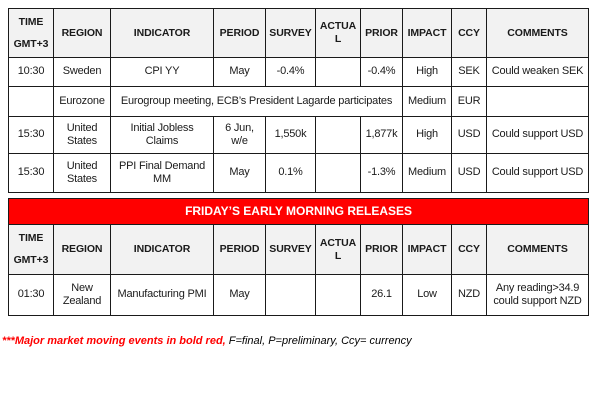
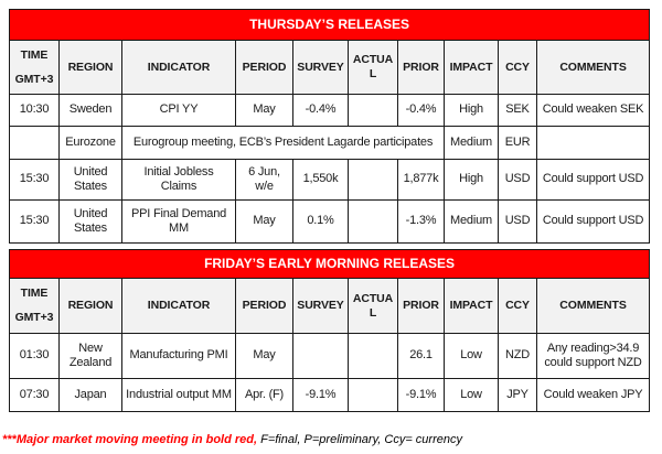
+ THURSDAY’S RELEASES
  TIME GMT+3	REGION	INDICATOR	PERIOD	SURVEY	ACTUAL	PRIOR	IMPACT	CCY	COMMENTS
  10:30	Sweden	CPI YY	May	-0.4%		-0.4%	High	SEK	Could weaken SEK
  	Eurozone	Eurogroup meeting, ECB’s President Lagarde participates	Medium	EUR
  15:30	United States	Initial Jobless Claims	6 Jun, w/e	1,550k		1,877k	High	USD	Could support USD
  15:30	United States	PPI Final Demand MM	May	0.1%		-1.3%	Medium	USD	Could support USD
  FRIDAY’S EARLY MORNING RELEASES
  TIME GMT+3	REGION	INDICATOR	PERIOD	SURVEY	ACTUAL	PRIOR	IMPACT	CCY	COMMENTS
  01:30	New Zealand	Manufacturing PMI	May			26.1	Low	NZD	Any reading>34.9 could support NZD
+ 07:30	Japan	Industrial output MM	Apr. (F)	-9.1%		-9.1%	Low	JPY	Could weaken JPY
- ***Major market moving events in bold red, F=final, P=preliminary, Ccy= currency
+ ***Major market moving meeting in bold red, F=final, P=preliminary, Ccy= currency
